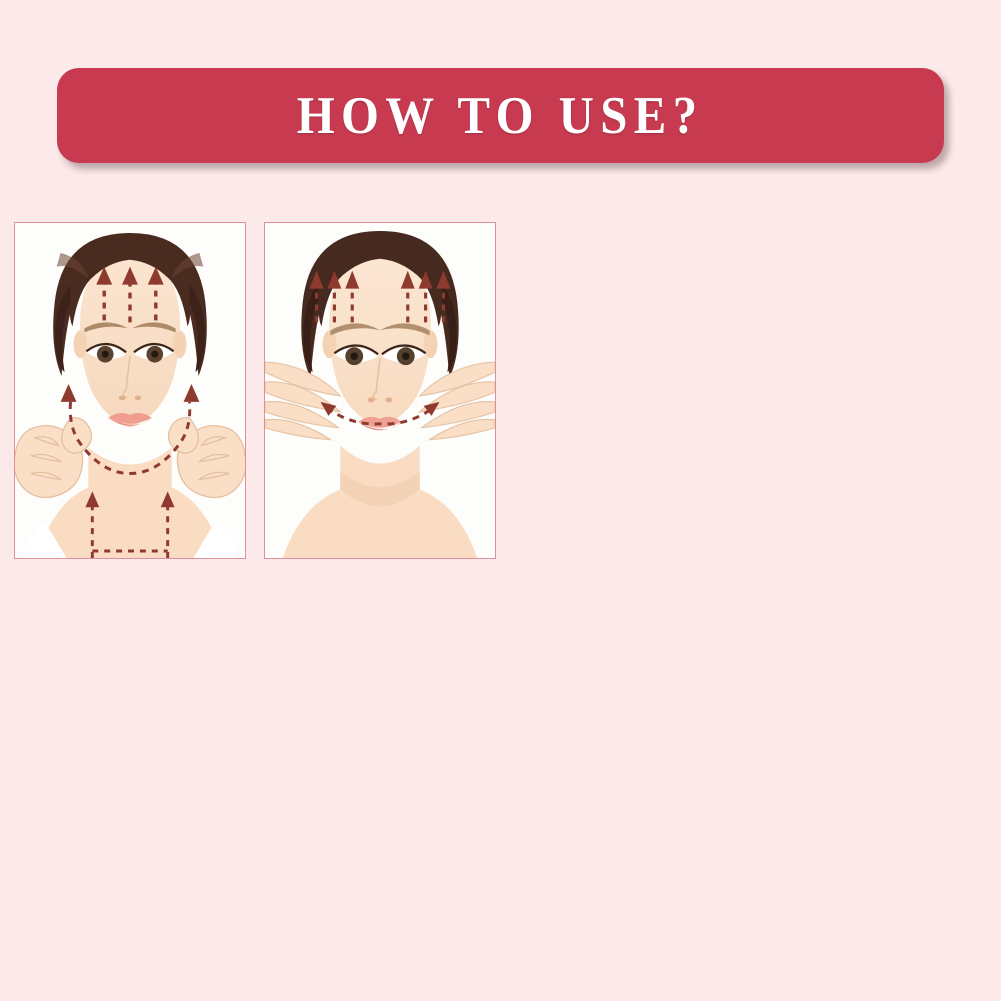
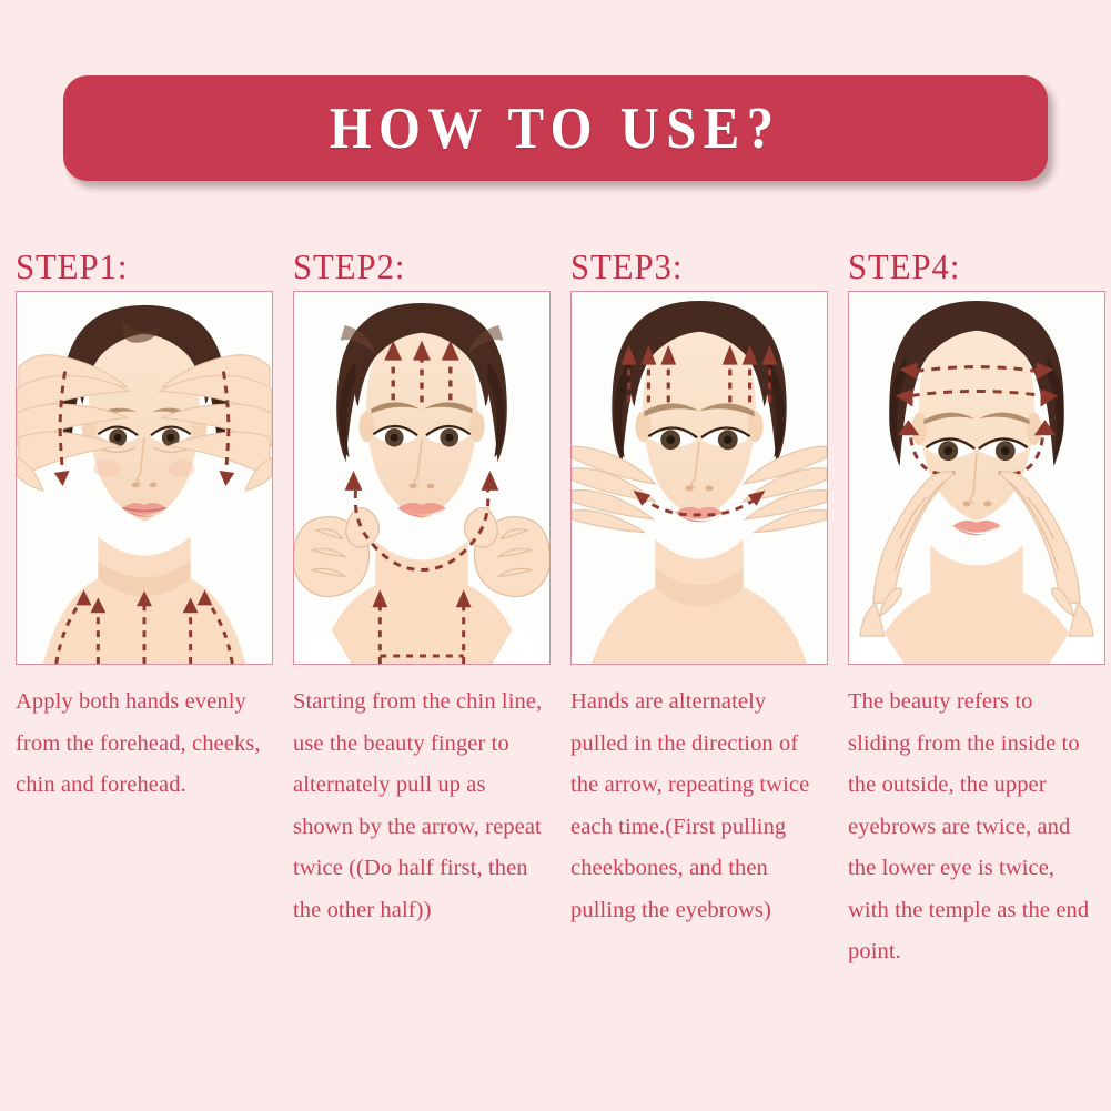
  HOW TO USE?
+ STEP1:
+ Apply both hands evenly from the forehead, cheeks, chin and forehead.
+ STEP2:
+ Starting from the chin line, use the beauty finger to alternately pull up as shown by the arrow, repeat twice ((Do half first, then the other half))
+ STEP3:
+ Hands are alternately pulled in the direction of the arrow, repeating twice each time.(First pulling cheekbones, and then pulling the eyebrows)
+ STEP4:
+ The beauty refers to sliding from the inside to the outside, the upper eyebrows are twice, and the lower eye is twice, with the temple as the end point.
